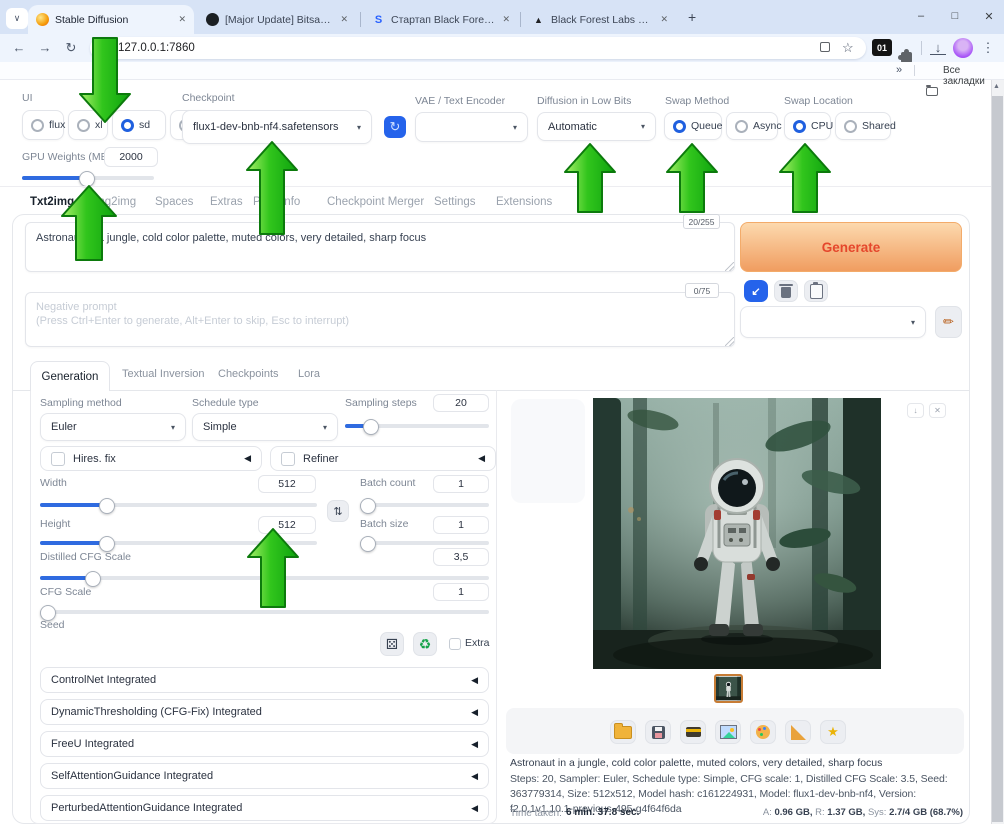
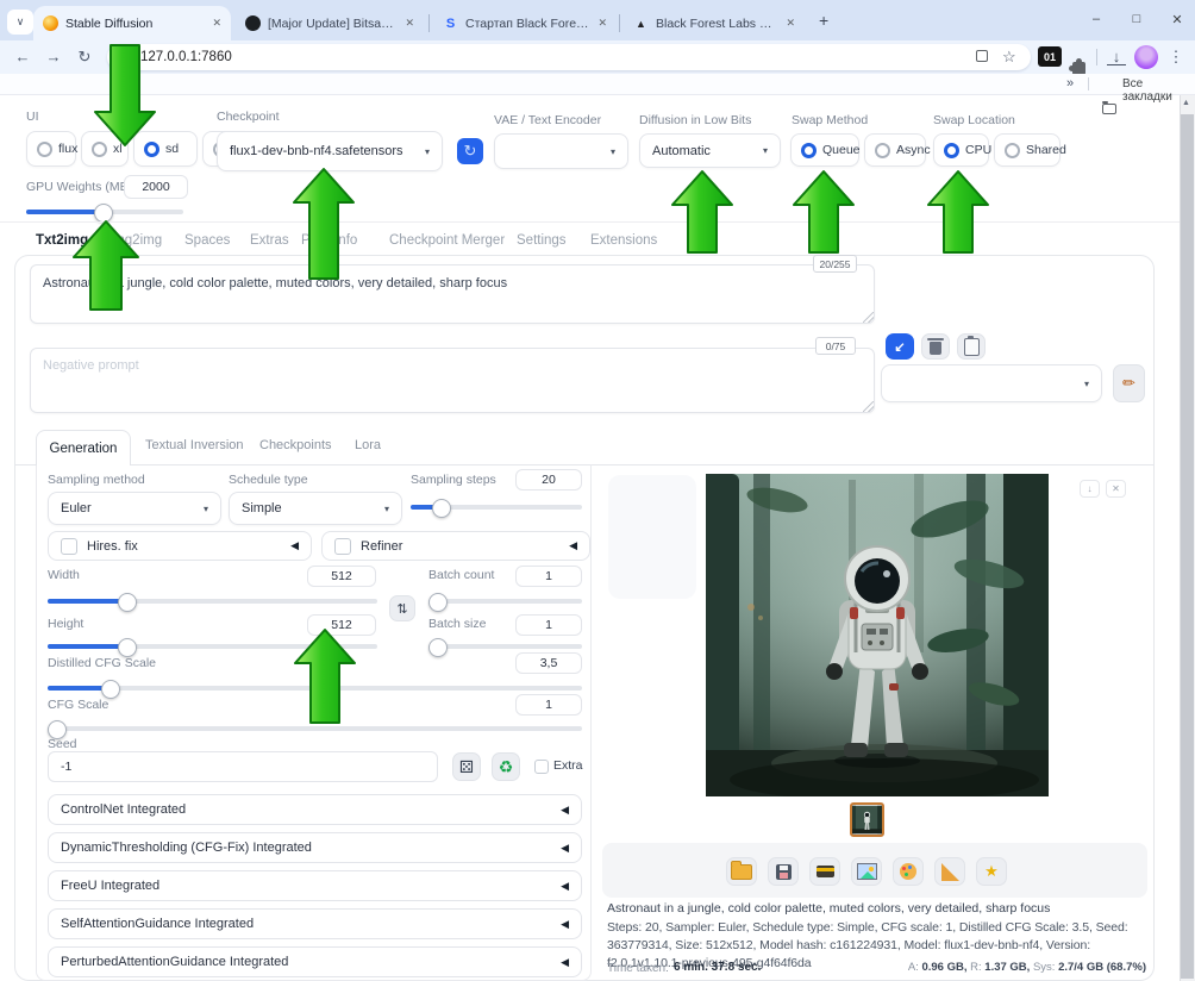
  ∨
  Stable Diffusion
  ✕
  ✕
  S
  ✕
  ▲
  ✕
  +
  –
  □
  ✕
  ←
  →
  ↻
  127.0.0.1:7860
  ☆
  01
  ↓
  ⋮
  »
  Все закладки
  UI
  flux
  xl
  sd
  GPU Weights (M
  2000
  Checkpoint
  flux1-dev-bnb-nf4.safetensors
  ▾
  ↻
  VAE / Text Encoder
  ▾
  Diffusion in Low Bits
  Automatic
  ▾
  Swap Method
  Queue
  Async
  Swap Location
  CPU
  Shared
  Txt2img
  g2img
  Spaces
  Extras
  Checkpoint Merger
  Settings
  Extensions
  Astrona jungle, cold color palette, muted colors, very detailed, sharp focus
  20/255
  0/75
  Negative prompt
- (Press Ctrl+Enter to generate, Alt+Enter to skip, Esc to interrupt)
- Generate
  ↙
  ▾
  ✏
  Generation
  Textual Inversion
  Checkpoints
  Lora
  Sampling method
  Euler
  ▾
  Schedule type
  Simple
  ▾
  Sampling steps
  20
  Hires. fix
  ◀
  Refiner
  ◀
  Width
  512
  ⇅
  Batch count
  1
  Height
  512
  Batch size
  1
  Distilled CFG Scale
  3,5
  CFG Scale
  1
  Seed
+ -1
  ⚄
  ♻
  Extra
  ControlNet Integrated
  ◀
  DynamicThresholding (CFG-Fix) Integrated
  ◀
  FreeU Integrated
  ◀
  SelfAttentionGuidance Integrated
  ◀
  PerturbedAttentionGuidance Integrated
  ◀
  ↓
  ✕
  ★
  Astronaut in a jungle, cold color palette, muted colors, very detailed, sharp focus
  Steps: 20, Sampler: Euler, Schedule type: Simple, CFG scale: 1, Distilled CFG Scale: 3.5, Seed: 363779314, Size: 512x512, Model hash: c161224931, Model: flux1-dev-bnb-nf4, Version: f2.0.1v1.10.1-previous-495-g4f64f6da
  Time taken:
  6 min. 37.8 sec.
  A: 0.96 GB, R: 1.37 GB, Sys: 2.7/4 GB (68.7%)
